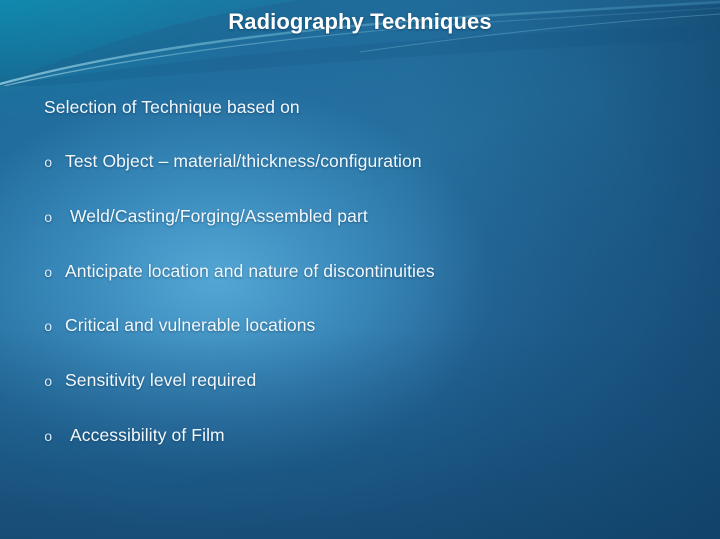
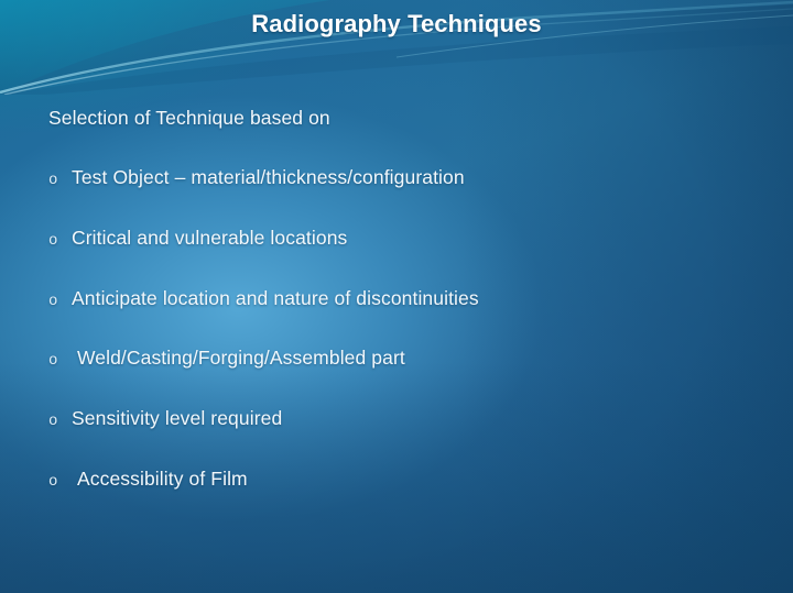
  Radiography Techniques
  Selection of Technique based on
  o
  Test Object – material/thickness/configuration
  o
- Weld/Casting/Forging/Assembled part
+ Critical and vulnerable locations
  o
  Anticipate location and nature of discontinuities
  o
- Critical and vulnerable locations
+ Weld/Casting/Forging/Assembled part
  o
  Sensitivity level required
  o
  Accessibility of Film
